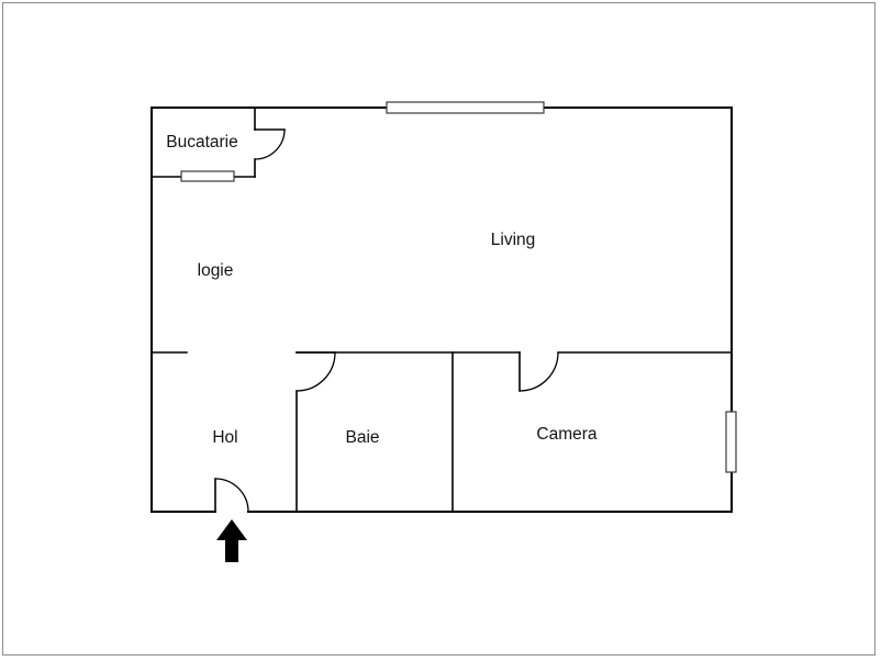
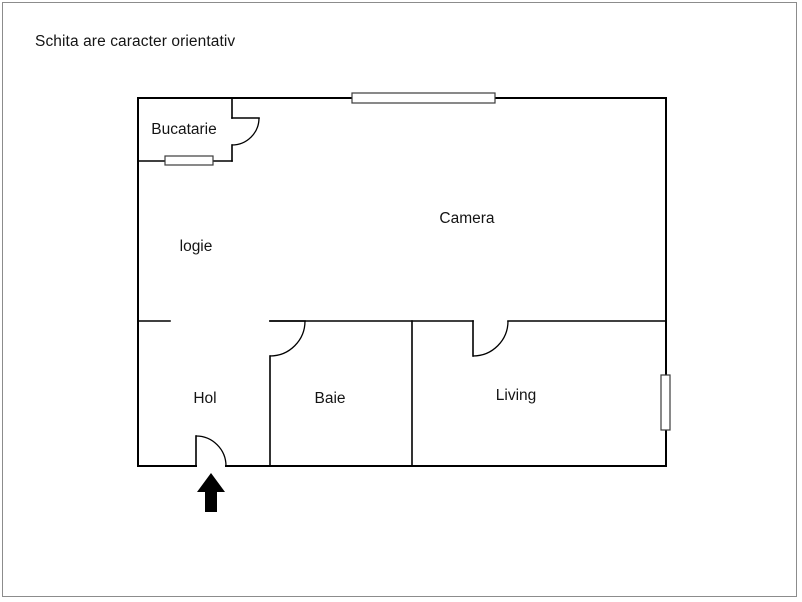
+ Schita are caracter orientativ
  Bucatarie
- Living
+ Camera
  logie
  Hol
  Baie
- Camera
+ Living
